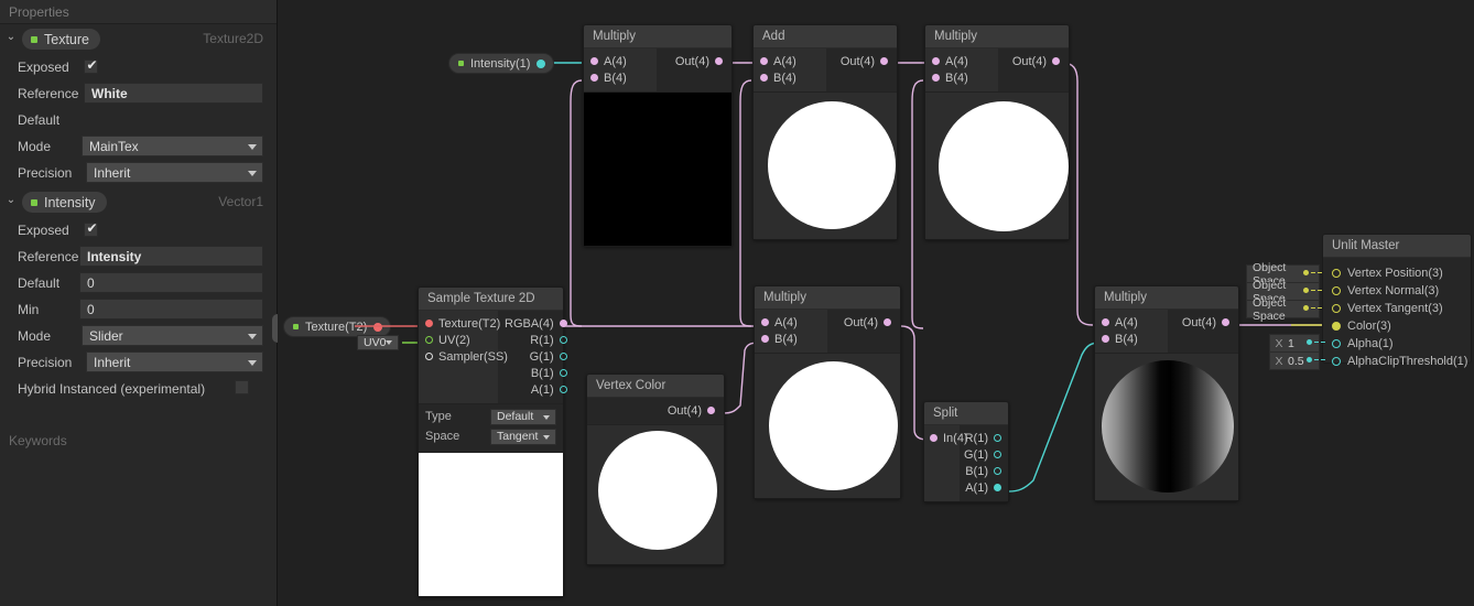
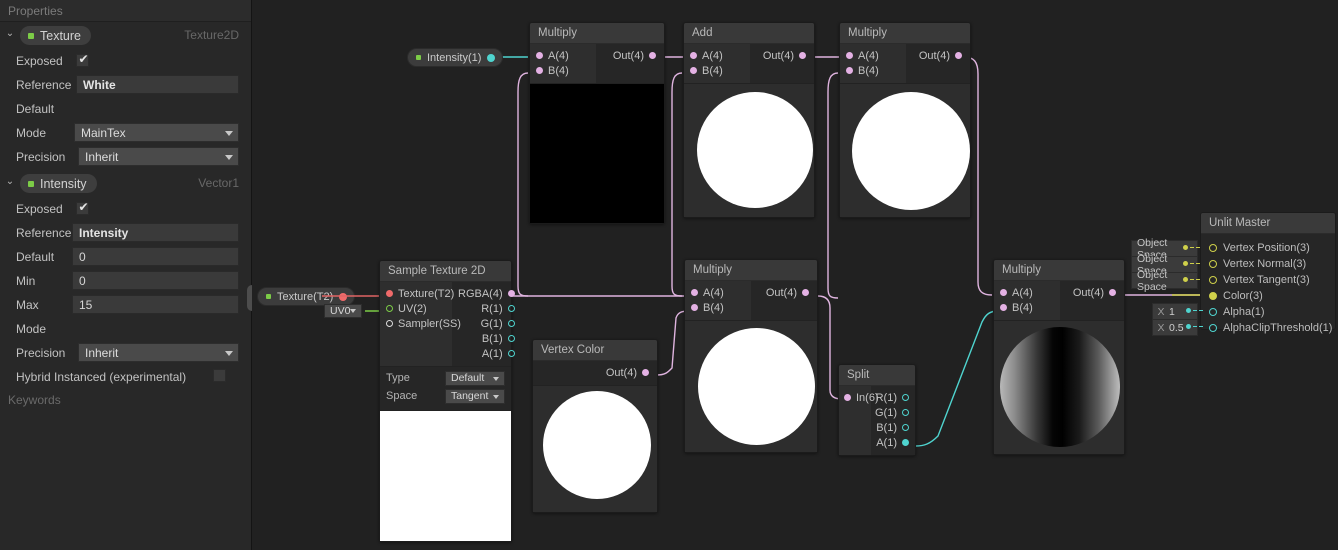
  Properties
  ⌄
  Texture
  Texture2D
  Exposed
  Reference
  White
  Default
  Mode
  MainTex
  Precision
  Inherit
  ⌄
  Intensity
  Vector1
  Exposed
  Reference
  Intensity
  Default
  0
  Min
  0
+ Max
+ 15
  Mode
- Slider
  Precision
  Inherit
  Hybrid Instanced (experimental)
  Keywords
  Intensity(1)
  Texture(T
  UV0
  Multiply
  A(4)
  B(4)
  Out(4)
  Add
  A(4)
  B(4)
  Out(4)
  Multiply
  A(4)
  B(4)
  Out(4)
  Sample Texture 2D
  Texture(T2)
  UV(2)
  Sampler(SS)
  RGBA(4)
  R(1)
  G(1)
  B(1)
  A(1)
  Type
  Default
  Space
  Tangent
  Multiply
  A(4)
  B(4)
  Out(4)
  Vertex Color
  Out(4)
  Split
- In(4)
+ In(6)
  R(1)
  G(1)
  B(1)
  A(1)
  Multiply
  A(4)
  B(4)
  Out(4)
  Unlit Master
  Vertex Position(3)
  Vertex Normal(3)
  Vertex Tangent(3)
  Color(3)
  Alpha(1)
  AlphaClipThreshold(1)
  Object Space
  Object Space
  Object Space
  X
  1
  X
  0.5
